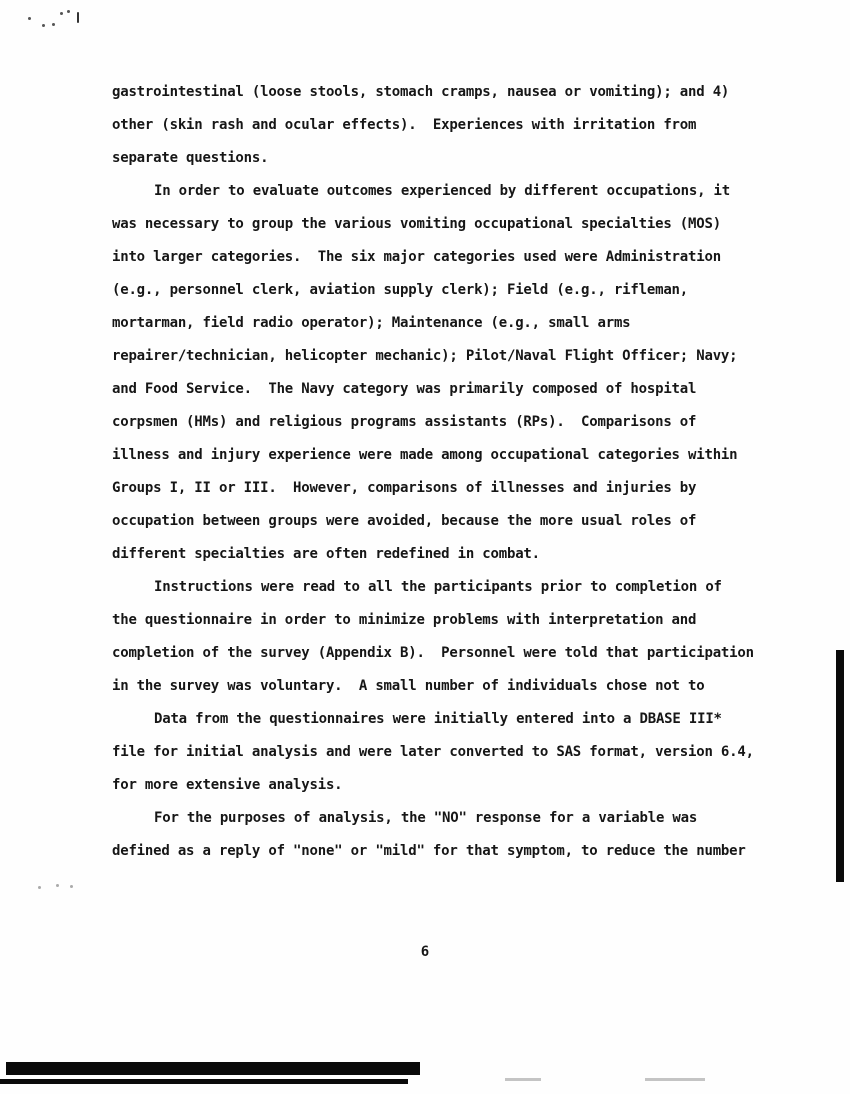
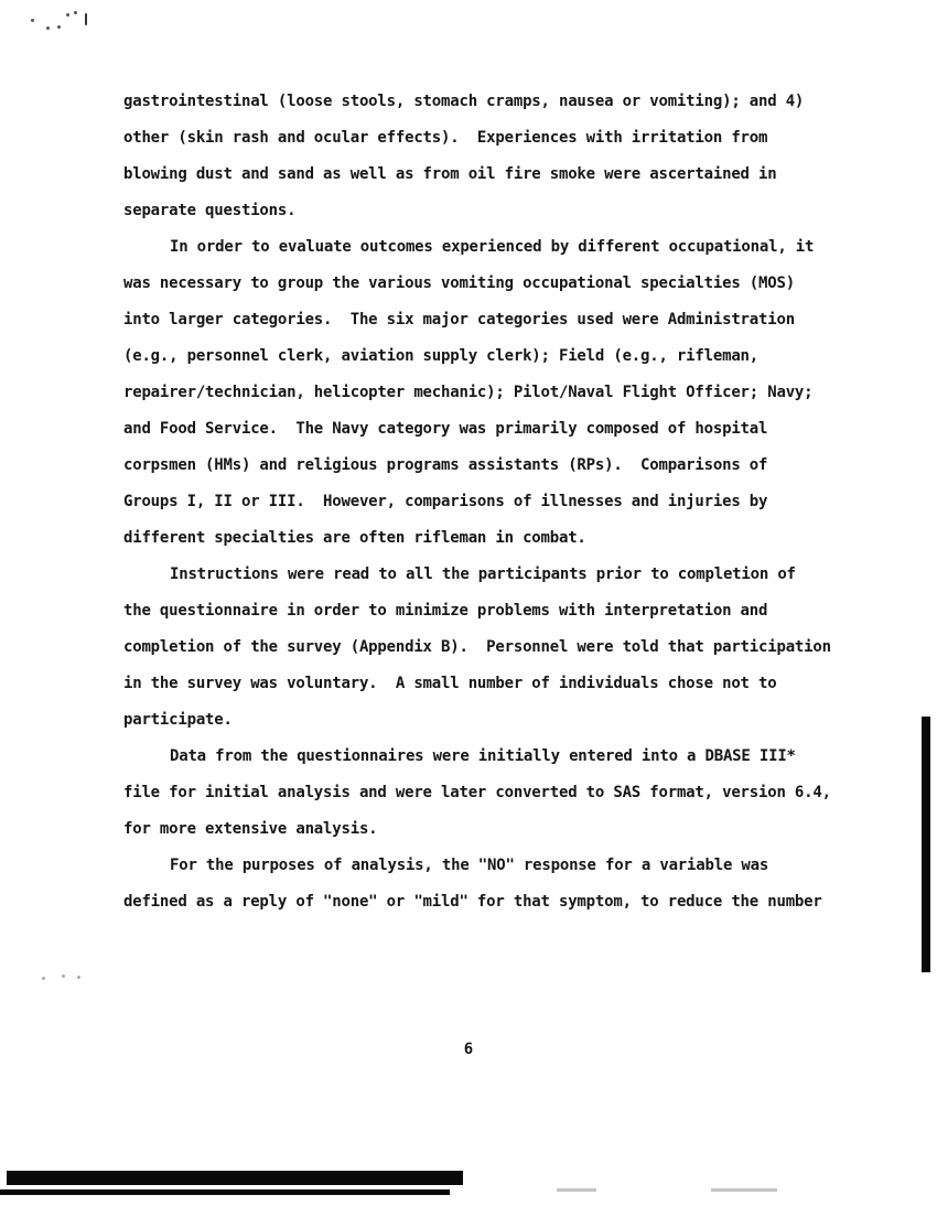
  gastrointestinal (loose stools, stomach cramps, nausea or vomiting); and 4)
  other (skin rash and ocular effects). Experiences with irritation from
+ blowing dust and sand as well as from oil fire smoke were ascertained in
  separate questions.
- In order to evaluate outcomes experienced by different occupations, it
+ In order to evaluate outcomes experienced by different occupational, it
  was necessary to group the various vomiting occupational specialties (MOS)
  into larger categories. The six major categories used were Administration
  (e.g., personnel clerk, aviation supply clerk); Field (e.g., rifleman,
- mortarman, field radio operator); Maintenance (e.g., small arms
  repairer/technician, helicopter mechanic); Pilot/Naval Flight Officer; Navy;
  and Food Service. The Navy category was primarily composed of hospital
  corpsmen (HMs) and religious programs assistants (RPs). Comparisons of
- illness and injury experience were made among occupational categories within
  Groups I, II or III. However, comparisons of illnesses and injuries by
- occupation between groups were avoided, because the more usual roles of
- different specialties are often redefined in combat.
+ different specialties are often rifleman in combat.
  Instructions were read to all the participants prior to completion of
  the questionnaire in order to minimize problems with interpretation and
  completion of the survey (Appendix B). Personnel were told that participation
  in the survey was voluntary. A small number of individuals chose not to
+ participate.
  Data from the questionnaires were initially entered into a DBASE III*
  file for initial analysis and were later converted to SAS format, version 6.4,
  for more extensive analysis.
  For the purposes of analysis, the "NO" response for a variable was
  defined as a reply of "none" or "mild" for that symptom, to reduce the number
  6
